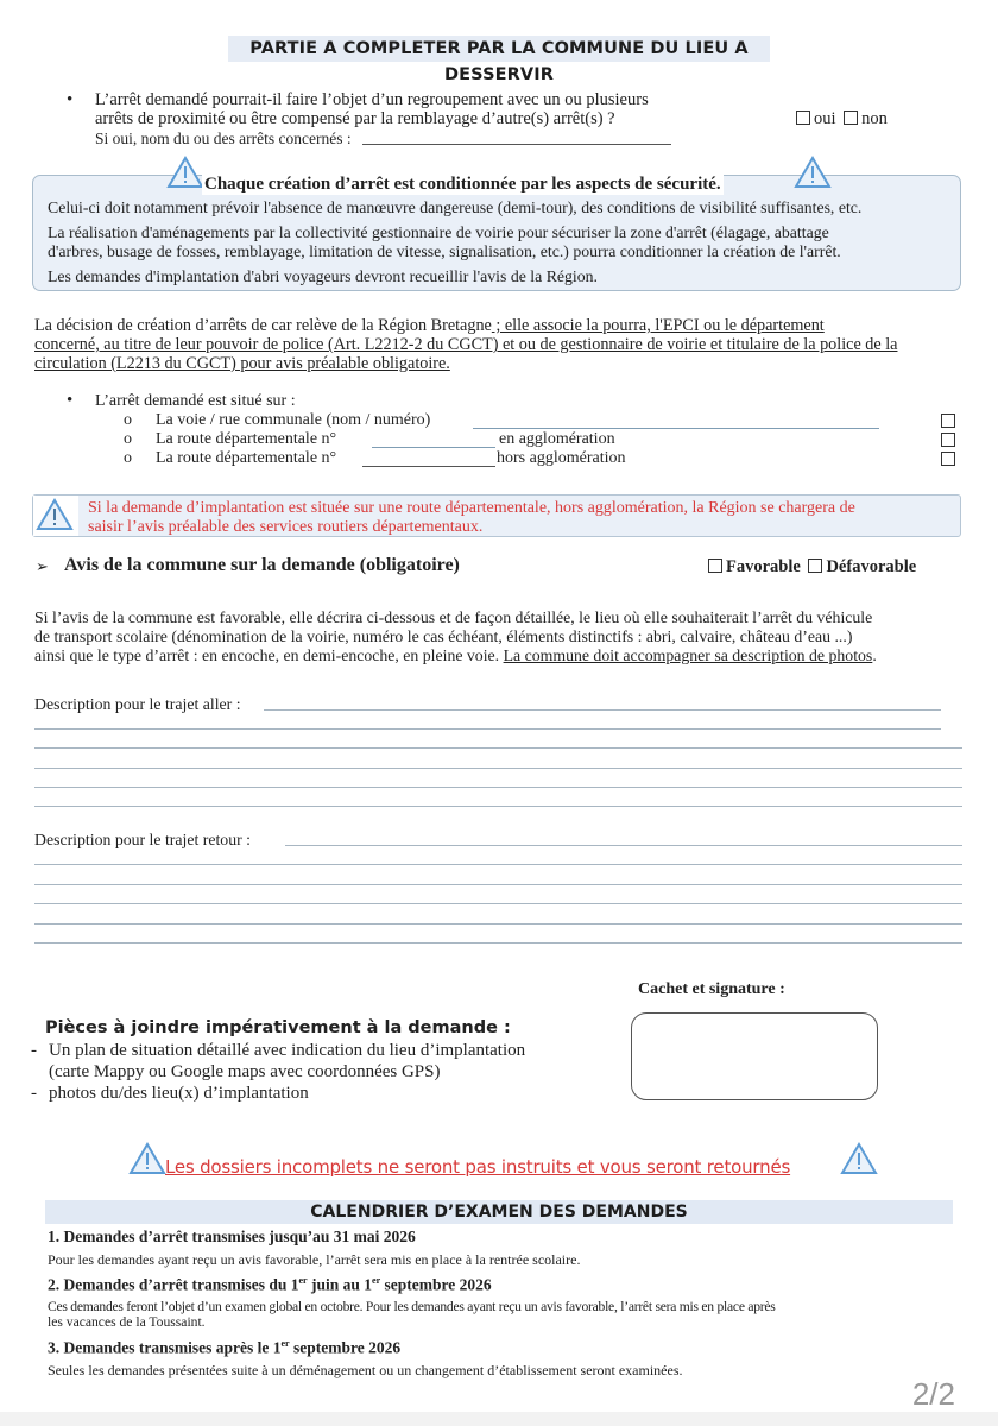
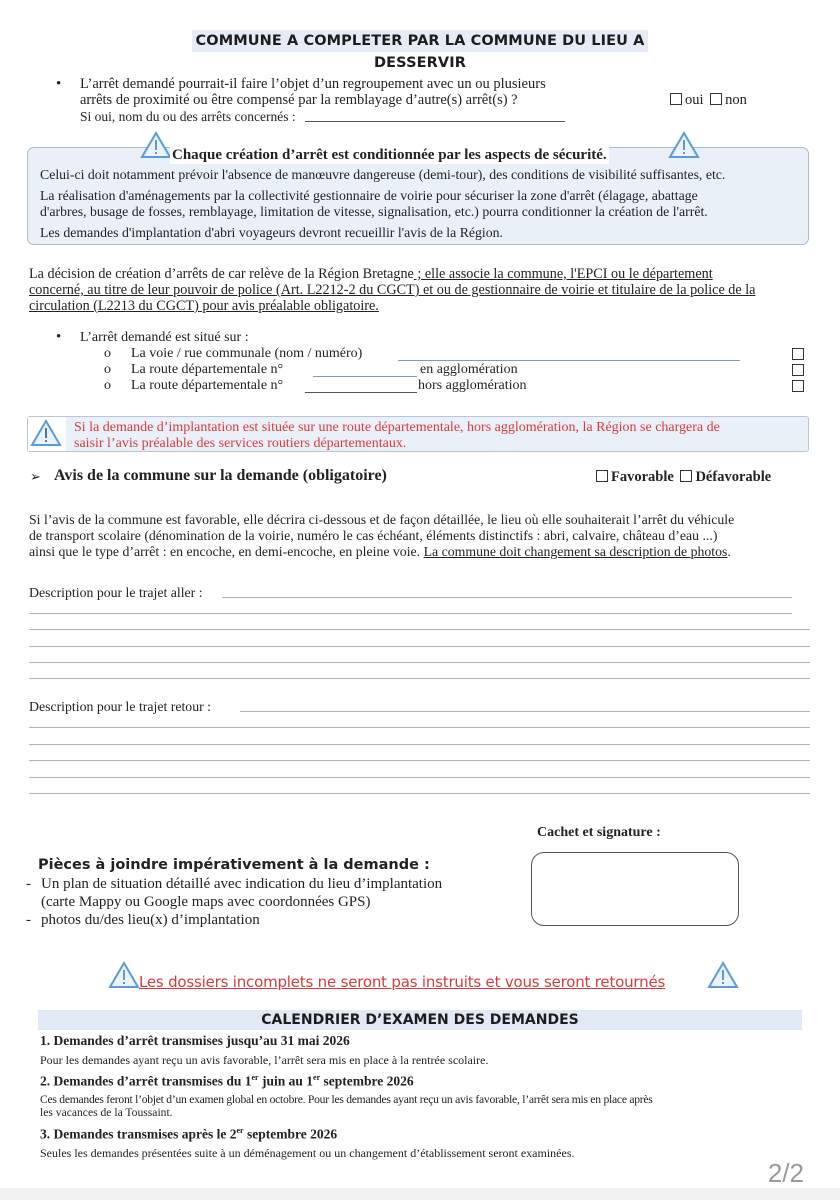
- PARTIE A COMPLETER PAR LA COMMUNE DU LIEU A DESSERVIR
+ COMMUNE A COMPLETER PAR LA COMMUNE DU LIEU A DESSERVIR
  •
  L’arrêt demandé pourrait-il faire l’objet d’un regroupement avec un ou plusieurs
  arrêts de proximité ou être compensé par la remblayage d’autre(s) arrêt(s) ?
  oui non
  Si oui, nom du ou des arrêts concernés :
  Chaque création d’arrêt est conditionnée par les aspects de sécurité.
  Celui-ci doit notamment prévoir l'absence de manœuvre dangereuse (demi-tour), des conditions de visibilité suffisantes, etc.
  La réalisation d'aménagements par la collectivité gestionnaire de voirie pour sécuriser la zone d'arrêt (élagage, abattage
  d'arbres, busage de fosses, remblayage, limitation de vitesse, signalisation, etc.) pourra conditionner la création de l'arrêt.
  Les demandes d'implantation d'abri voyageurs devront recueillir l'avis de la Région.
- La décision de création d’arrêts de car relève de la Région Bretagne ; elle associe la pourra, l'EPCI ou le département
+ La décision de création d’arrêts de car relève de la Région Bretagne ; elle associe la commune, l'EPCI ou le département
  concerné, au titre de leur pouvoir de police (Art. L2212-2 du CGCT) et ou de gestionnaire de voirie et titulaire de la police de la
  circulation (L2213 du CGCT) pour avis préalable obligatoire.
  •
  L’arrêt demandé est situé sur :
  o
  La voie / rue communale (nom / numéro)
  o
  La route départementale n°
  en agglomération
  o
  La route départementale n°
  hors agglomération
  Si la demande d’implantation est située sur une route départementale, hors agglomération, la Région se chargera de
  saisir l’avis préalable des services routiers départementaux.
  ➢
  Avis de la commune sur la demande (obligatoire)
  Favorable Défavorable
  Si l’avis de la commune est favorable, elle décrira ci-dessous et de façon détaillée, le lieu où elle souhaiterait l’arrêt du véhicule
  de transport scolaire (dénomination de la voirie, numéro le cas échéant, éléments distinctifs : abri, calvaire, château d’eau ...)
- ainsi que le type d’arrêt : en encoche, en demi-encoche, en pleine voie. La commune doit accompagner sa description de photos.
+ ainsi que le type d’arrêt : en encoche, en demi-encoche, en pleine voie. La commune doit changement sa description de photos.
  Description pour le trajet aller :
  Description pour le trajet retour :
  Cachet et signature :
  Pièces à joindre impérativement à la demande :
  -
  Un plan de situation détaillé avec indication du lieu d’implantation
  (carte Mappy ou Google maps avec coordonnées GPS)
  -
  photos du/des lieu(x) d’implantation
  Les dossiers incomplets ne seront pas instruits et vous seront retournés
  CALENDRIER D’EXAMEN DES DEMANDES
  1. Demandes d’arrêt transmises jusqu’au 31 mai 2026
  Pour les demandes ayant reçu un avis favorable, l’arrêt sera mis en place à la rentrée scolaire.
  2. Demandes d’arrêt transmises du 1er juin au 1er septembre 2026
  Ces demandes feront l’objet d’un examen global en octobre. Pour les demandes ayant reçu un avis favorable, l’arrêt sera mis en place après
  les vacances de la Toussaint.
- 3. Demandes transmises après le 1er septembre 2026
+ 3. Demandes transmises après le 2er septembre 2026
  Seules les demandes présentées suite à un déménagement ou un changement d’établissement seront examinées.
  2/2
